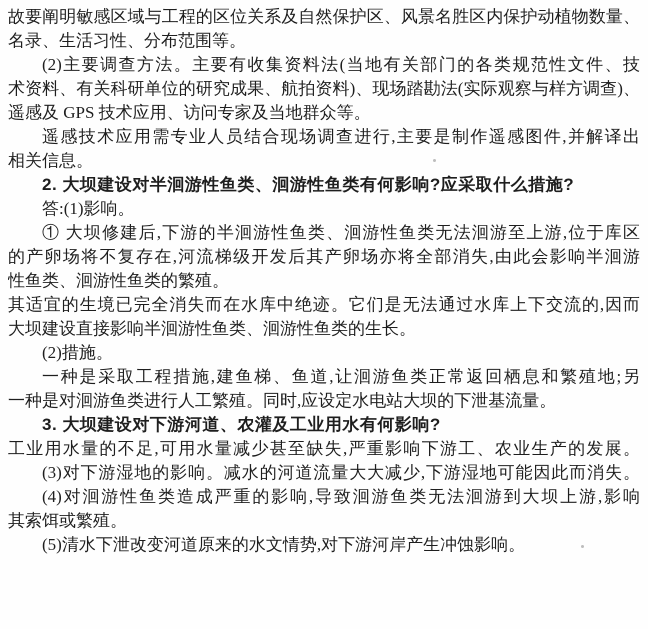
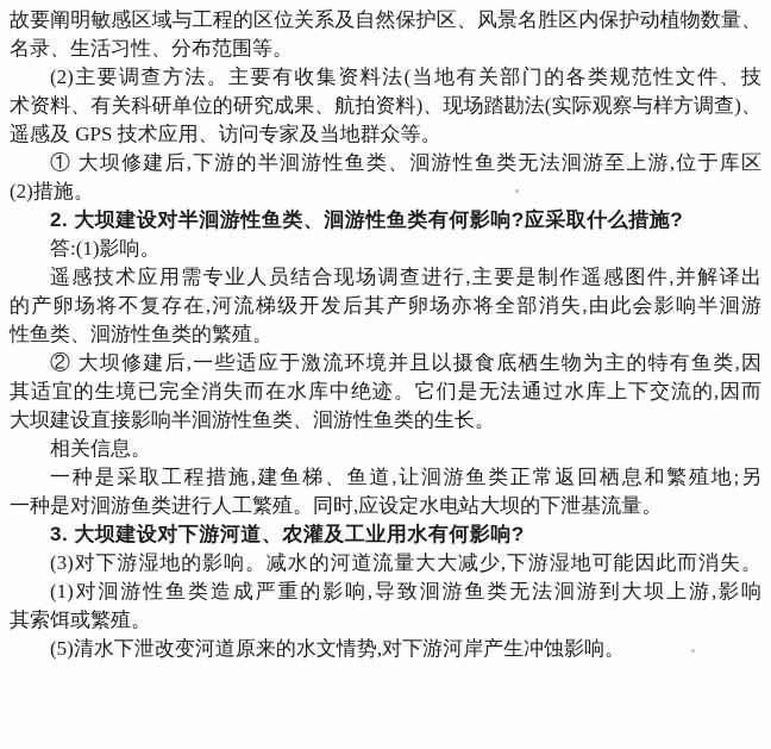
  故要阐明敏感区域与工程的区位关系及自然保护区、风景名胜区内保护动植物数量、
  名录、生活习性、分布范围等。
  (2)主要调查方法。主要有收集资料法(当地有关部门的各类规范性文件、技
  术资料、有关科研单位的研究成果、航拍资料)、现场踏勘法(实际观察与样方调查)、
  遥感及 GPS 技术应用、访问专家及当地群众等。
- 遥感技术应用需专业人员结合现场调查进行,主要是制作遥感图件,并解译出
+ ① 大坝修建后,下游的半洄游性鱼类、洄游性鱼类无法洄游至上游,位于库区
- 相关信息。
+ (2)措施。
  2. 大坝建设对半洄游性鱼类、洄游性鱼类有何影响?应采取什么措施?
  答:(1)影响。
- ① 大坝修建后,下游的半洄游性鱼类、洄游性鱼类无法洄游至上游,位于库区
+ 遥感技术应用需专业人员结合现场调查进行,主要是制作遥感图件,并解译出
  的产卵场将不复存在,河流梯级开发后其产卵场亦将全部消失,由此会影响半洄游
  性鱼类、洄游性鱼类的繁殖。
+ ② 大坝修建后,一些适应于激流环境并且以摄食底栖生物为主的特有鱼类,因
  其适宜的生境已完全消失而在水库中绝迹。它们是无法通过水库上下交流的,因而
  大坝建设直接影响半洄游性鱼类、洄游性鱼类的生长。
- (2)措施。
+ 相关信息。
  一种是采取工程措施,建鱼梯、鱼道,让洄游鱼类正常返回栖息和繁殖地;另
  一种是对洄游鱼类进行人工繁殖。同时,应设定水电站大坝的下泄基流量。
  3. 大坝建设对下游河道、农灌及工业用水有何影响?
- 工业用水量的不足,可用水量减少甚至缺失,严重影响下游工、农业生产的发展。
  (3)对下游湿地的影响。减水的河道流量大大减少,下游湿地可能因此而消失。
- (4)对洄游性鱼类造成严重的影响,导致洄游鱼类无法洄游到大坝上游,影响
+ (1)对洄游性鱼类造成严重的影响,导致洄游鱼类无法洄游到大坝上游,影响
  其索饵或繁殖。
  (5)清水下泄改变河道原来的水文情势,对下游河岸产生冲蚀影响。
